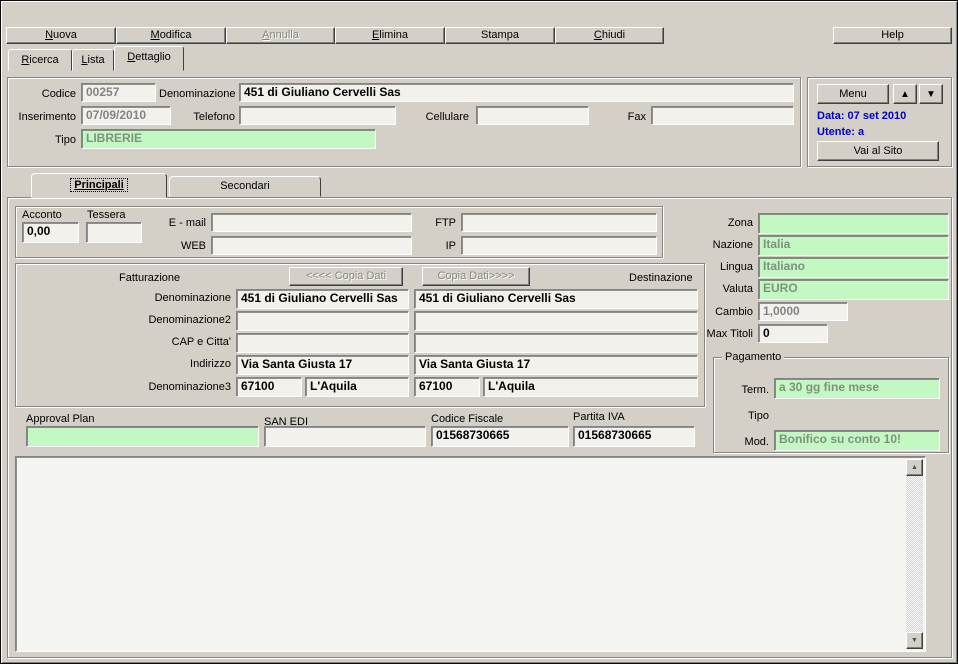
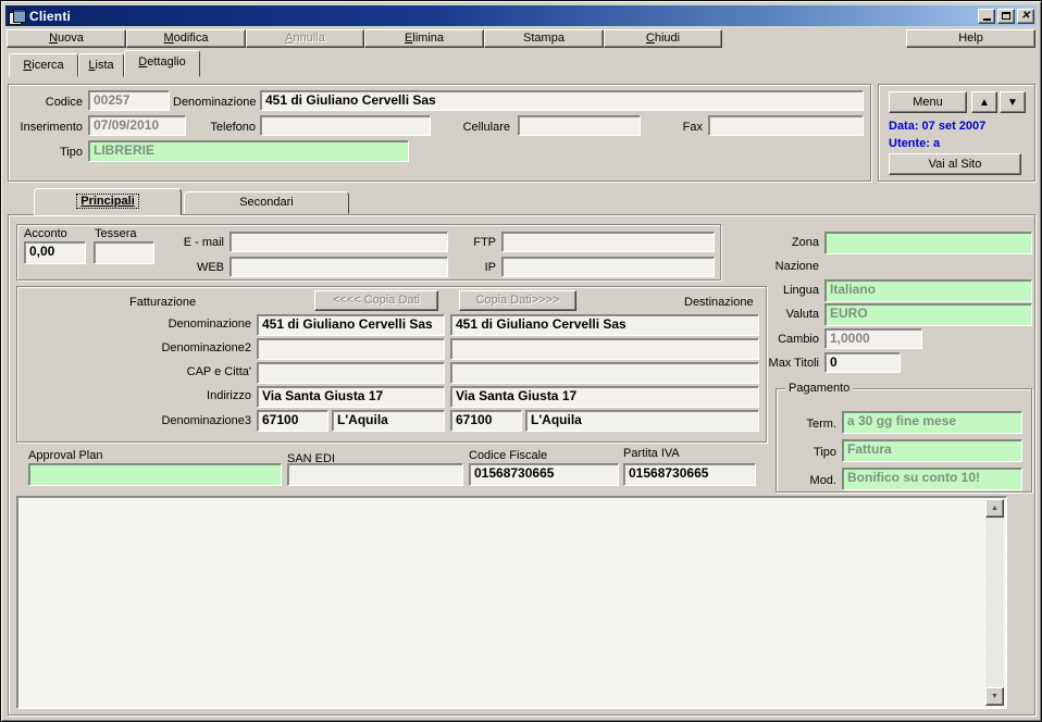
+ Clienti
+ ✕
  Nuova
  Modifica
  Annulla
  Elimina
  Stampa
  Chiudi
  Help
  Ricerca
  Lista
  Dettaglio
  Codice
  00257
  Denominazione
  451 di Giuliano Cervelli Sas
  Inserimento
  07/09/2010
  Telefono
  Cellulare
  Fax
  Tipo
  LIBRERIE
  Menu
  ▲
  ▼
- Data: 07 set 2010
+ Data: 07 set 2007
  Utente: a
  Vai al Sito
  Principali
  Secondari
  Acconto
  0,00
  Tessera
  E - mail
  WEB
  FTP
  IP
  Zona
  Nazione
- Italia
  Lingua
  Italiano
  Valuta
  EURO
  Cambio
  1,0000
  Max Titoli
  0
  Fatturazione
  <<<< Copia Dati
  Copia Dati>>>>
  Destinazione
  Denominazione
  Denominazione2
  CAP e Citta'
  Indirizzo
  Denominazione3
  451 di Giuliano Cervelli Sas
  Via Santa Giusta 17
  67100
  L'Aquila
  451 di Giuliano Cervelli Sas
  Via Santa Giusta 17
  67100
  L'Aquila
  Pagamento
  Term.
  a 30 gg fine mese
  Tipo
+ Fattura
  Mod.
  Bonifico su conto 10!
  Approval Plan
  SAN EDI
  Codice Fiscale
  01568730665
  Partita IVA
  01568730665
